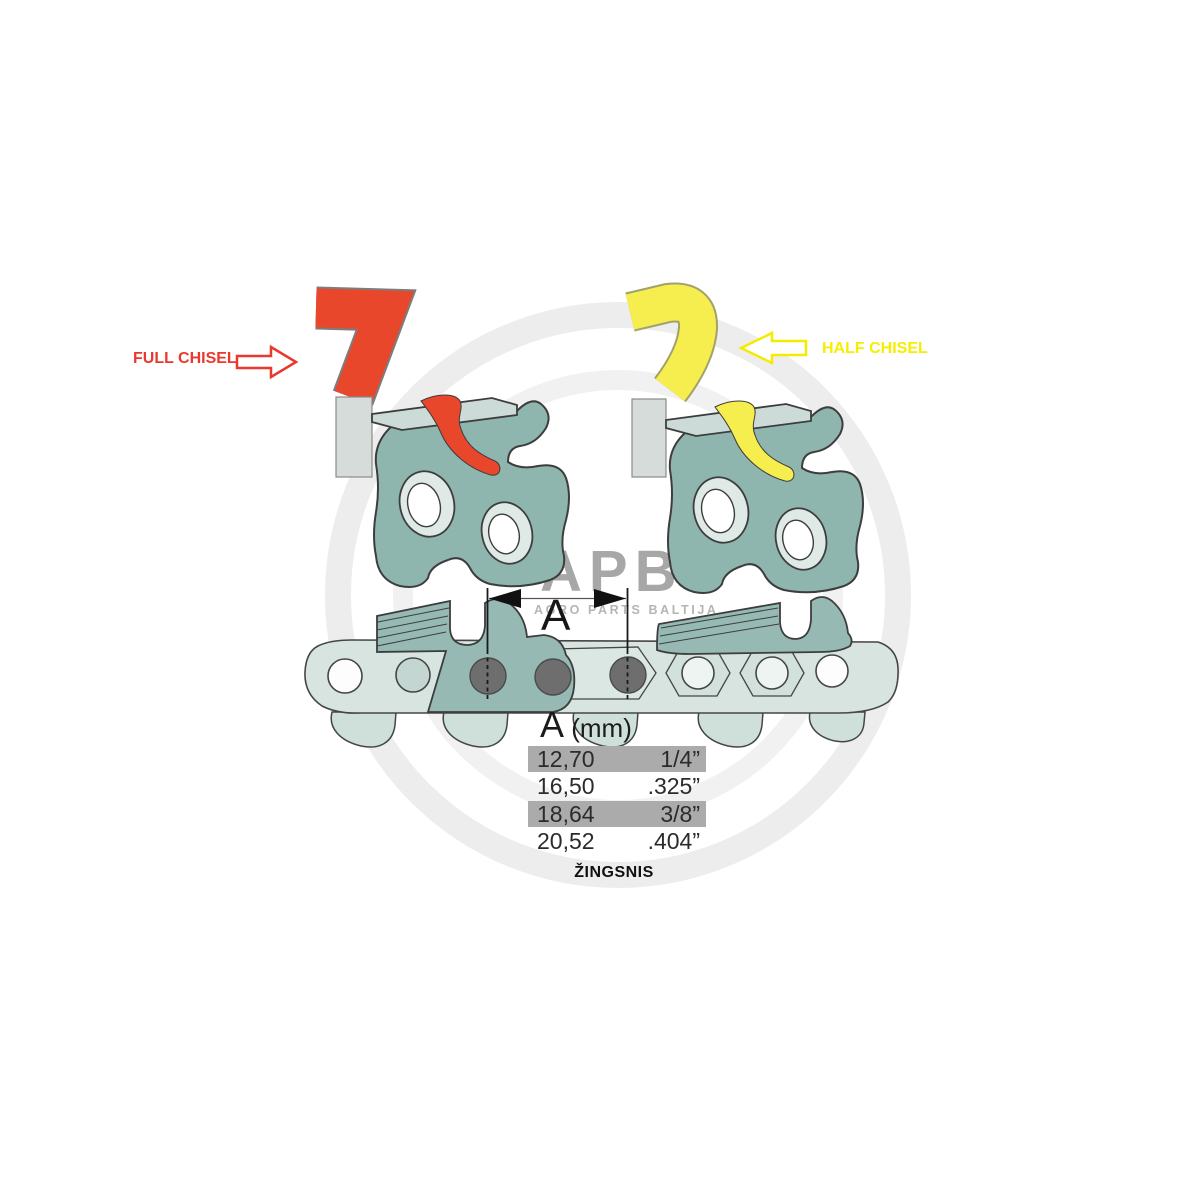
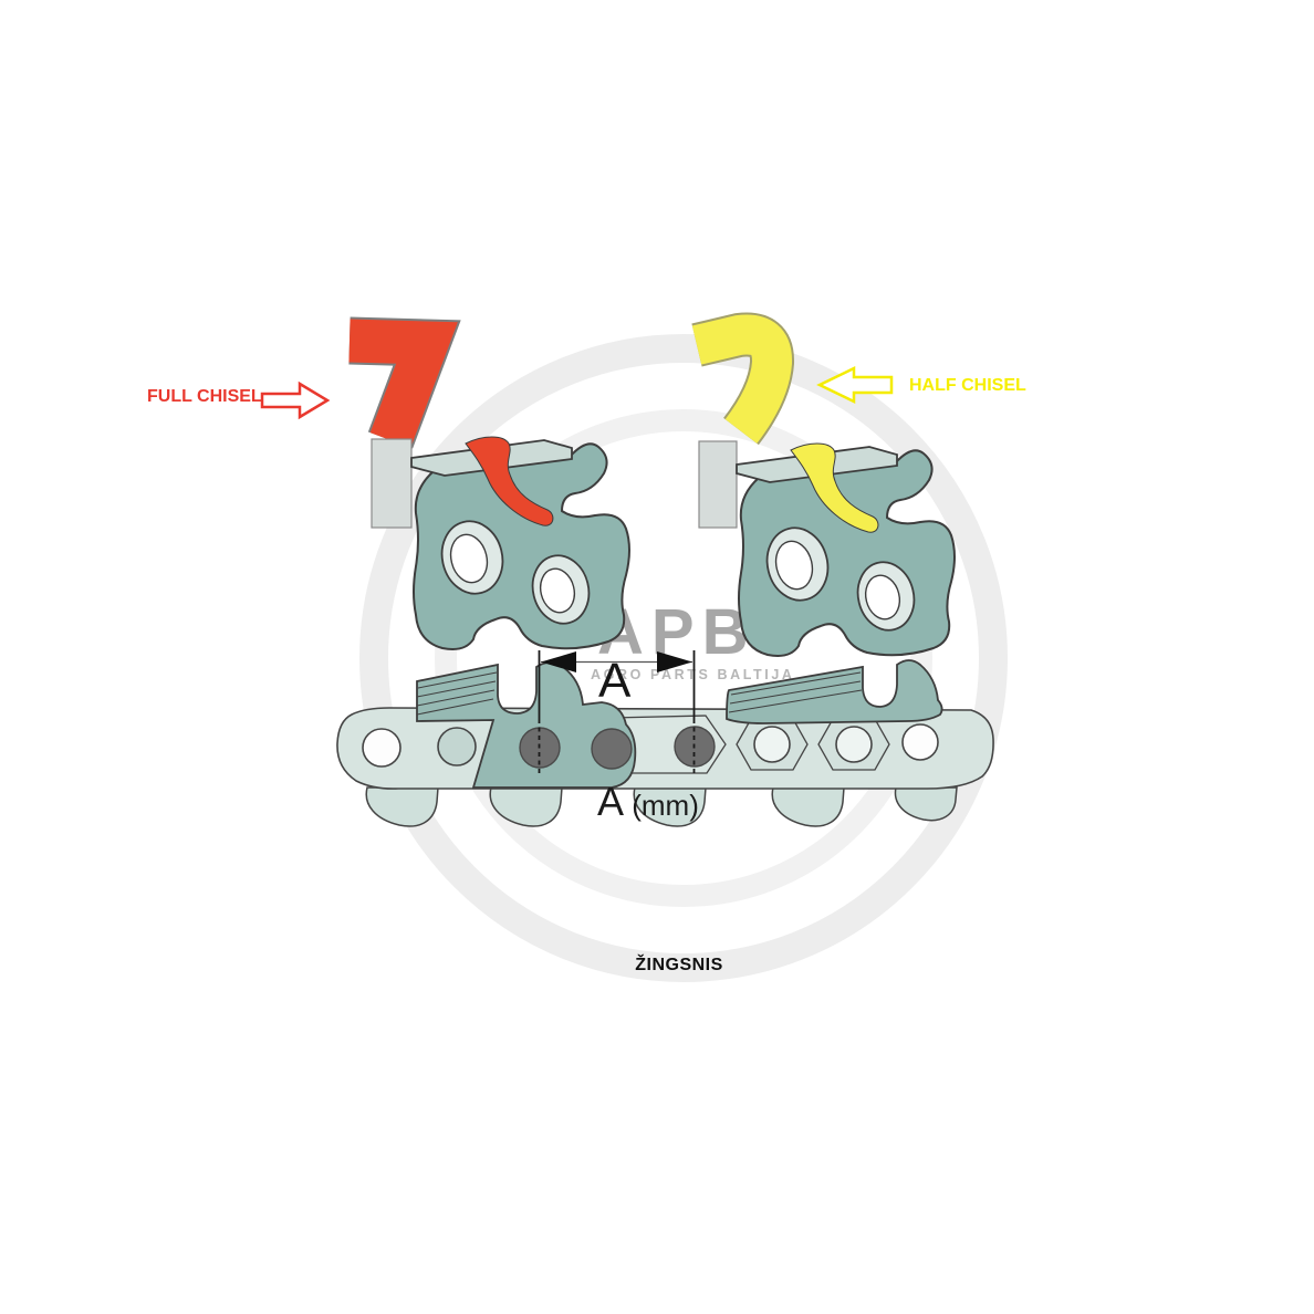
  APB
  AGRO PARTS BALTIJA
  FULL CHISEL
  HALF CHISEL
  A
  A (mm)
- 12,70
- 1/4”
- 16,50
- .325”
- 18,64
- 3/8”
- 20,52
- .404”
  ŽINGSNIS
